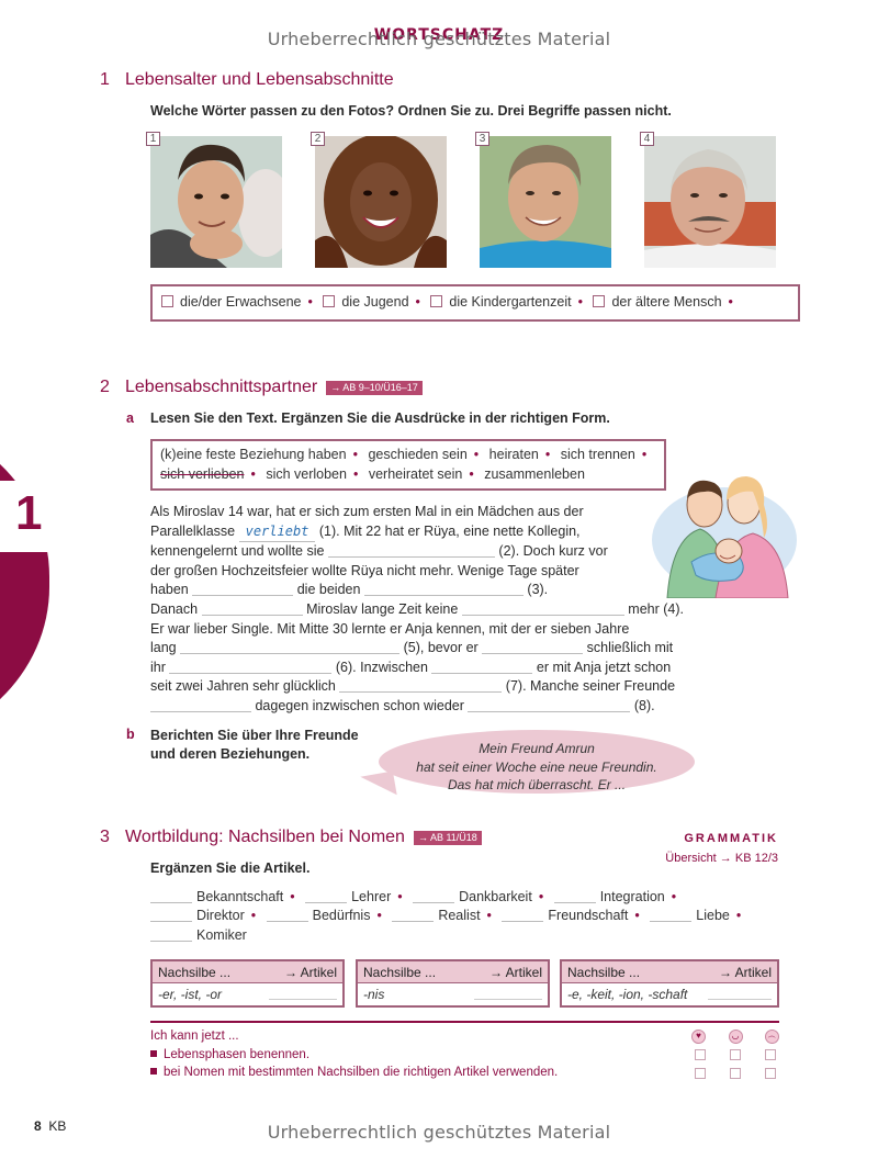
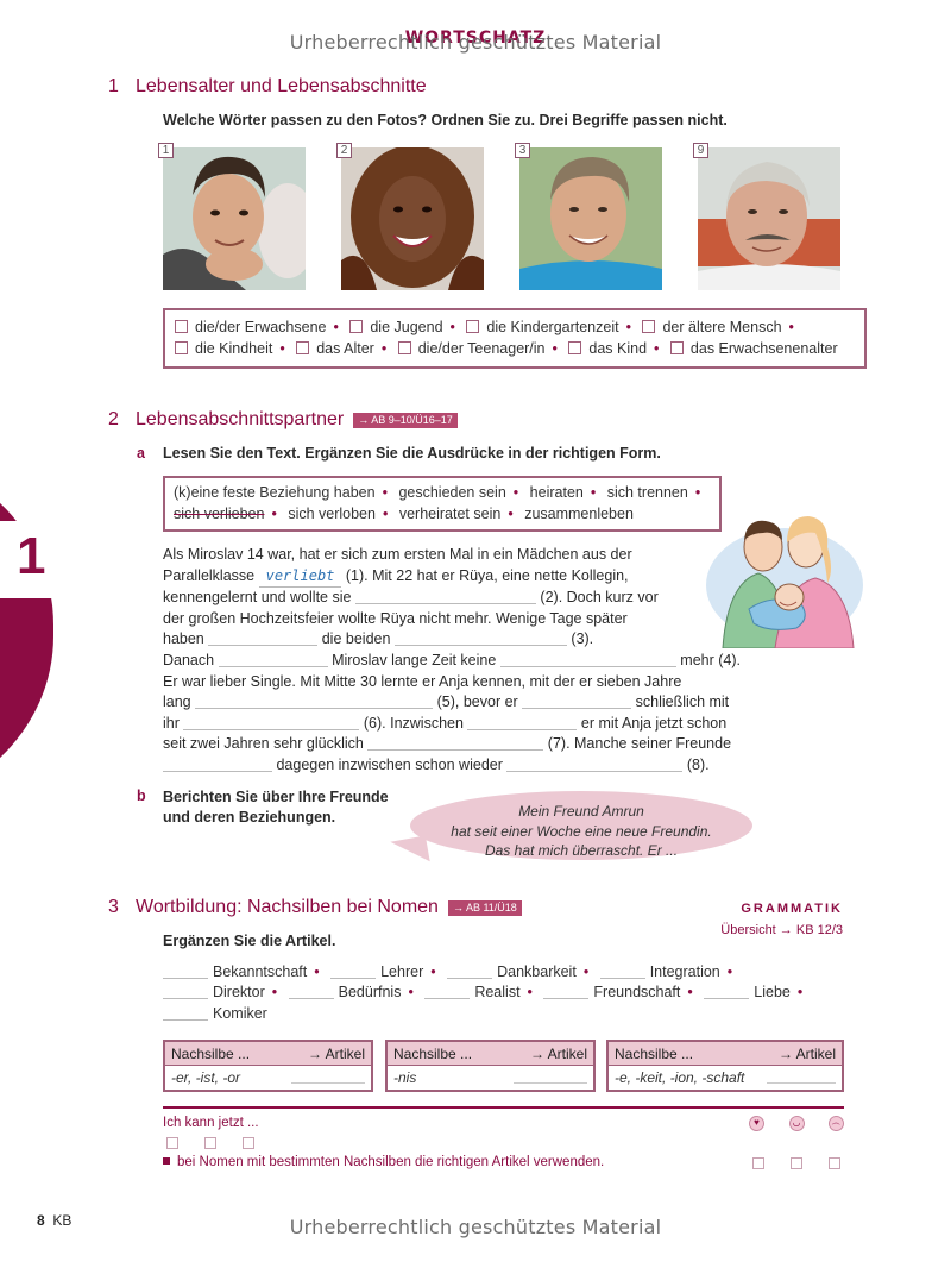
  1
  WORTSCHATZ
  Urheberrechtlich geschütztes Material
  1
  Lebensalter und Lebensabschnitte
  Welche Wörter passen zu den Fotos? Ordnen Sie zu. Drei Begriffe passen nicht.
  1
  2
  3
- 4
+ 9
  die/der Erwachsene • die Jugend • die Kindergartenzeit • der ältere Mensch •
+ die Kindheit • das Alter • die/der Teenager/in • das Kind • das Erwachsenenalter
  2
  Lebensabschnittspartner
  → AB 9–10/Ü16–17
  a
  Lesen Sie den Text. Ergänzen Sie die Ausdrücke in der richtigen Form.
  (k)eine feste Beziehung haben • geschieden sein • heiraten • sich trennen •
  sich verlieben • sich verloben • verheiratet sein • zusammenleben
  Als Miroslav 14 war, hat er sich zum ersten Mal in ein Mädchen aus der
  Parallelklasse verliebt (1). Mit 22 hat er Rüya, eine nette Kollegin,
  kennengelernt und wollte sie (2). Doch kurz vor
  der großen Hochzeitsfeier wollte Rüya nicht mehr. Wenige Tage später
  haben die beiden (3).
  Danach Miroslav lange Zeit keine mehr (4).
  Er war lieber Single. Mit Mitte 30 lernte er Anja kennen, mit der er sieben Jahre
  lang (5), bevor er schließlich mit
  ihr (6). Inzwischen er mit Anja jetzt schon
  seit zwei Jahren sehr glücklich (7). Manche seiner Freunde
  dagegen inzwischen schon wieder (8).
  b
  Berichten Sie über Ihre Freunde
  und deren Beziehungen.
  Mein Freund Amrun
  hat seit einer Woche eine neue Freundin.
  Das hat mich überrascht. Er ...
  3
  Wortbildung: Nachsilben bei Nomen
  → AB 11/Ü18
  GRAMMATIK
  Übersicht → KB 12/3
  Ergänzen Sie die Artikel.
  Bekanntschaft • Lehrer • Dankbarkeit • Integration •
  Direktor • Bedürfnis • Realist • Freundschaft • Liebe •
  Komiker
  Nachsilbe ...
  → Artikel
  -er, -ist, -or
  Nachsilbe ...
  → Artikel
  -nis
  Nachsilbe ...
  → Artikel
  -e, -keit, -ion, -schaft
  Ich kann jetzt ...
  ♥
  ◡
  ︵
- Lebensphasen benennen.
  bei Nomen mit bestimmten Nachsilben die richtigen Artikel verwenden.
  8 KB
  Urheberrechtlich geschütztes Material
